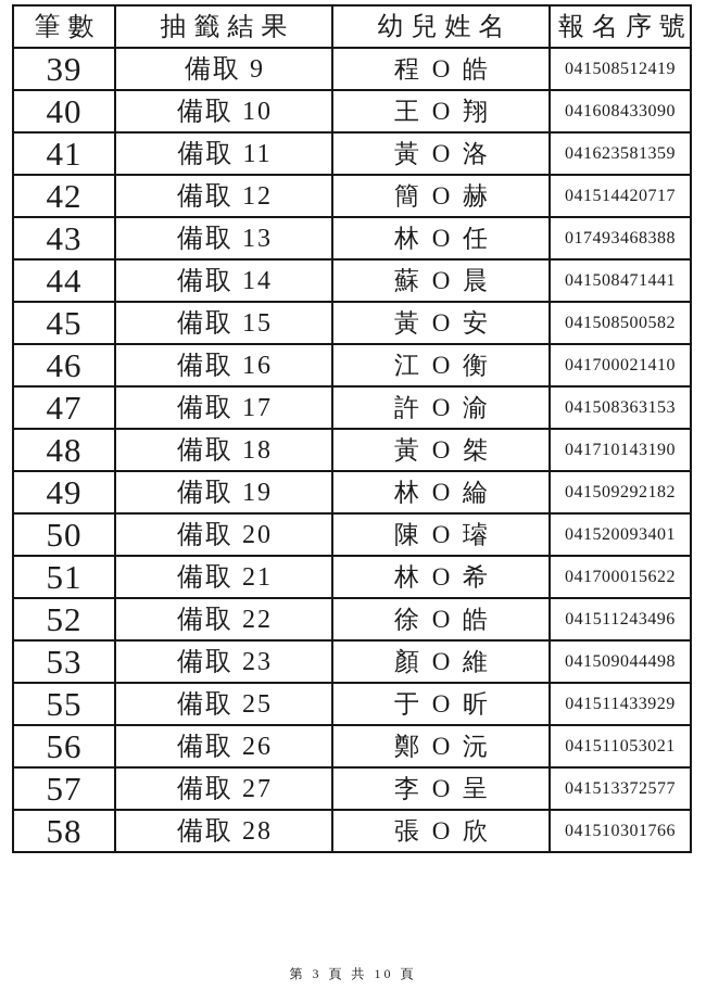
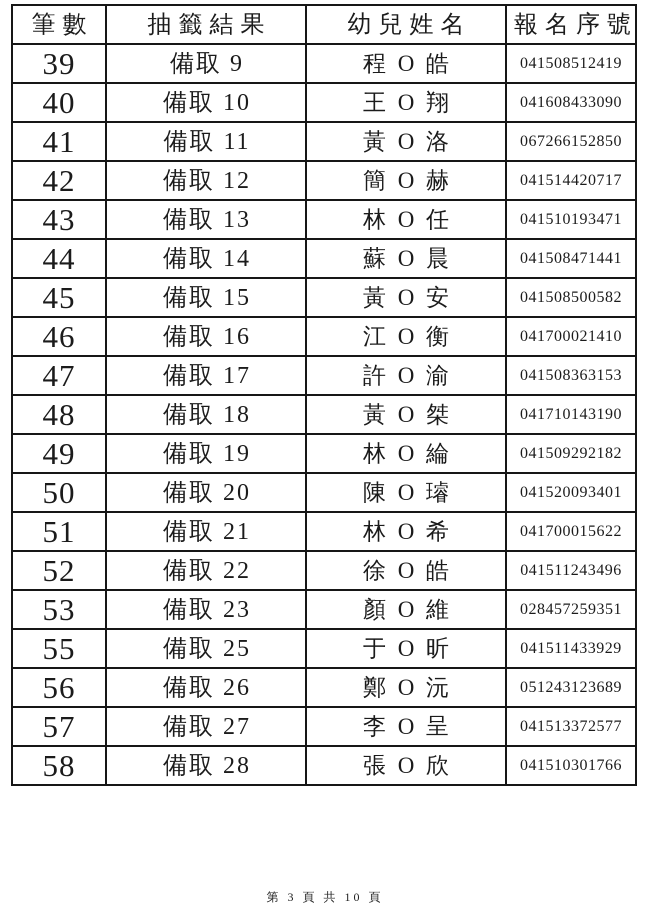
  筆數	抽籤結果	幼兒姓名	報名序號
  39	備取 9	程 O 皓	041508512419
  40	備取 10	王 O 翔	041608433090
- 41	備取 11	黃 O 洛	041623581359
+ 41	備取 11	黃 O 洛	067266152850
  42	備取 12	簡 O 赫	041514420717
- 43	備取 13	林 O 任	017493468388
+ 43	備取 13	林 O 任	041510193471
  44	備取 14	蘇 O 晨	041508471441
  45	備取 15	黃 O 安	041508500582
  46	備取 16	江 O 衡	041700021410
  47	備取 17	許 O 渝	041508363153
  48	備取 18	黃 O 桀	041710143190
  49	備取 19	林 O 綸	041509292182
  50	備取 20	陳 O 璿	041520093401
  51	備取 21	林 O 希	041700015622
  52	備取 22	徐 O 皓	041511243496
- 53	備取 23	顏 O 維	041509044498
+ 53	備取 23	顏 O 維	028457259351
  55	備取 25	于 O 昕	041511433929
- 56	備取 26	鄭 O 沅	041511053021
+ 56	備取 26	鄭 O 沅	051243123689
  57	備取 27	李 O 呈	041513372577
  58	備取 28	張 O 欣	041510301766
  第 3 頁 共 10 頁
